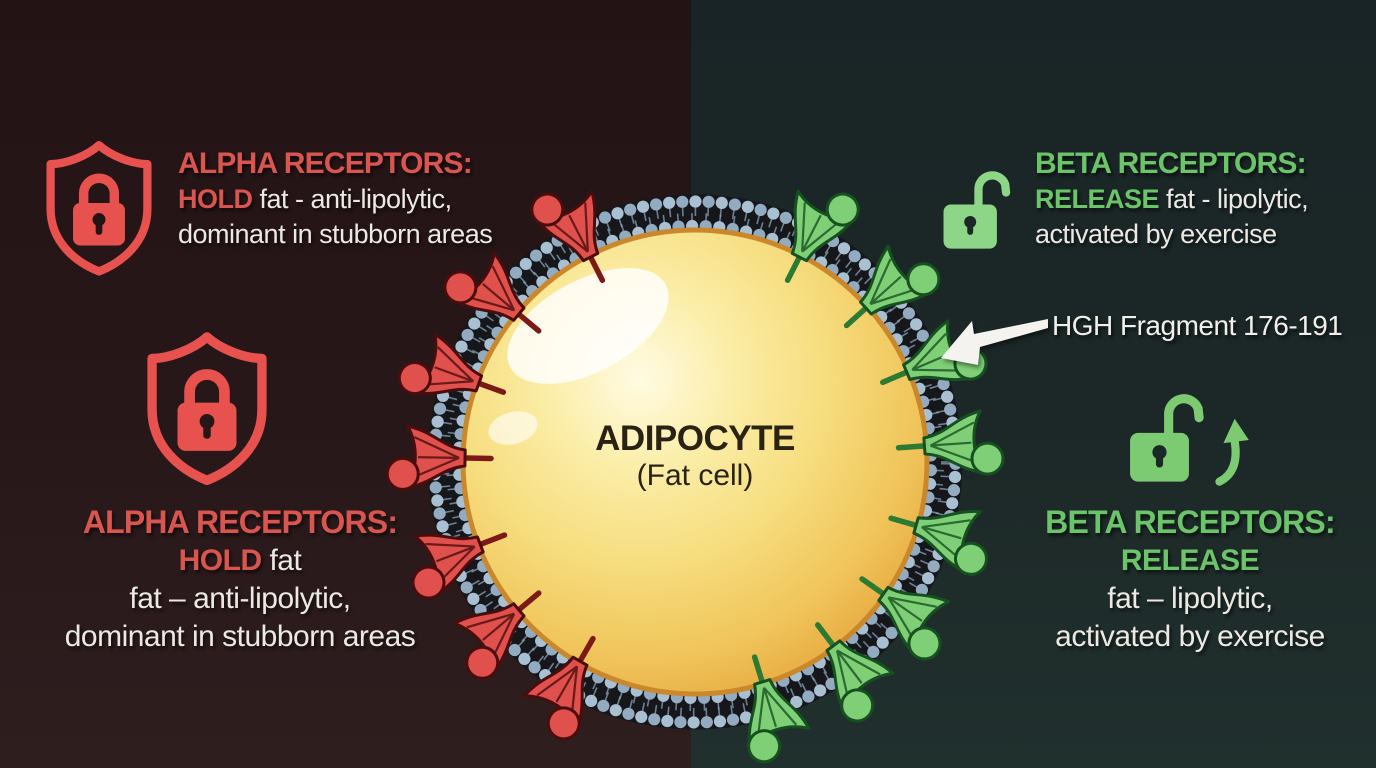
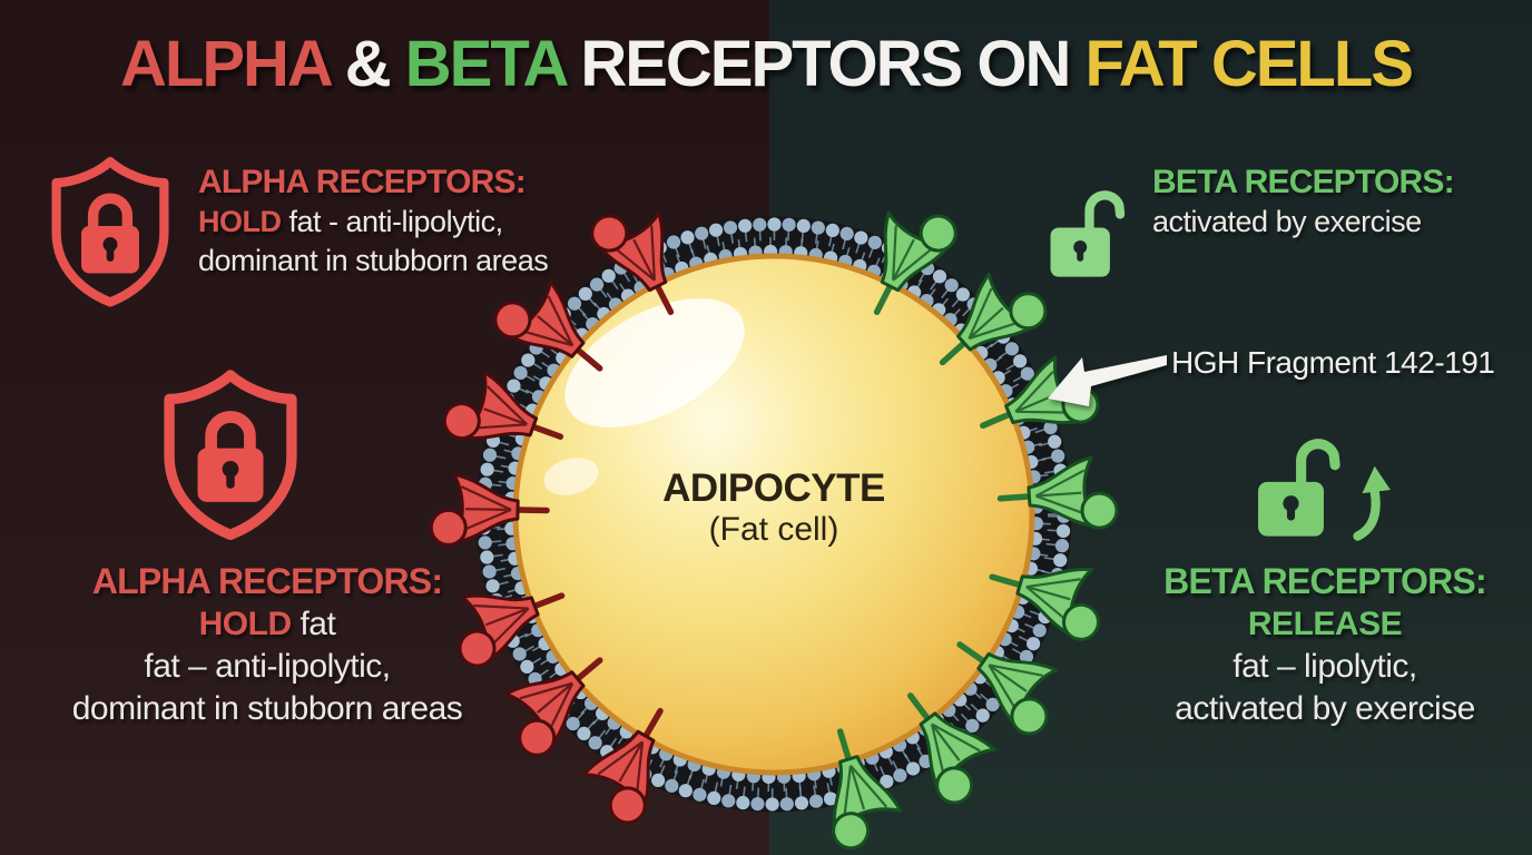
+ ALPHA & BETA RECEPTORS ON FAT CELLS
  ALPHA RECEPTORS:
  HOLD fat - anti-lipolytic,
  dominant in stubborn areas
  BETA RECEPTORS:
- RELEASE fat - lipolytic,
  activated by exercise
  ALPHA RECEPTORS:
  HOLD fat
  fat – anti-lipolytic,
  dominant in stubborn areas
  BETA RECEPTORS:
  RELEASE
  fat – lipolytic,
  activated by exercise
- HGH Fragment 176-191
+ HGH Fragment 142-191
  ADIPOCYTE
  (Fat cell)
